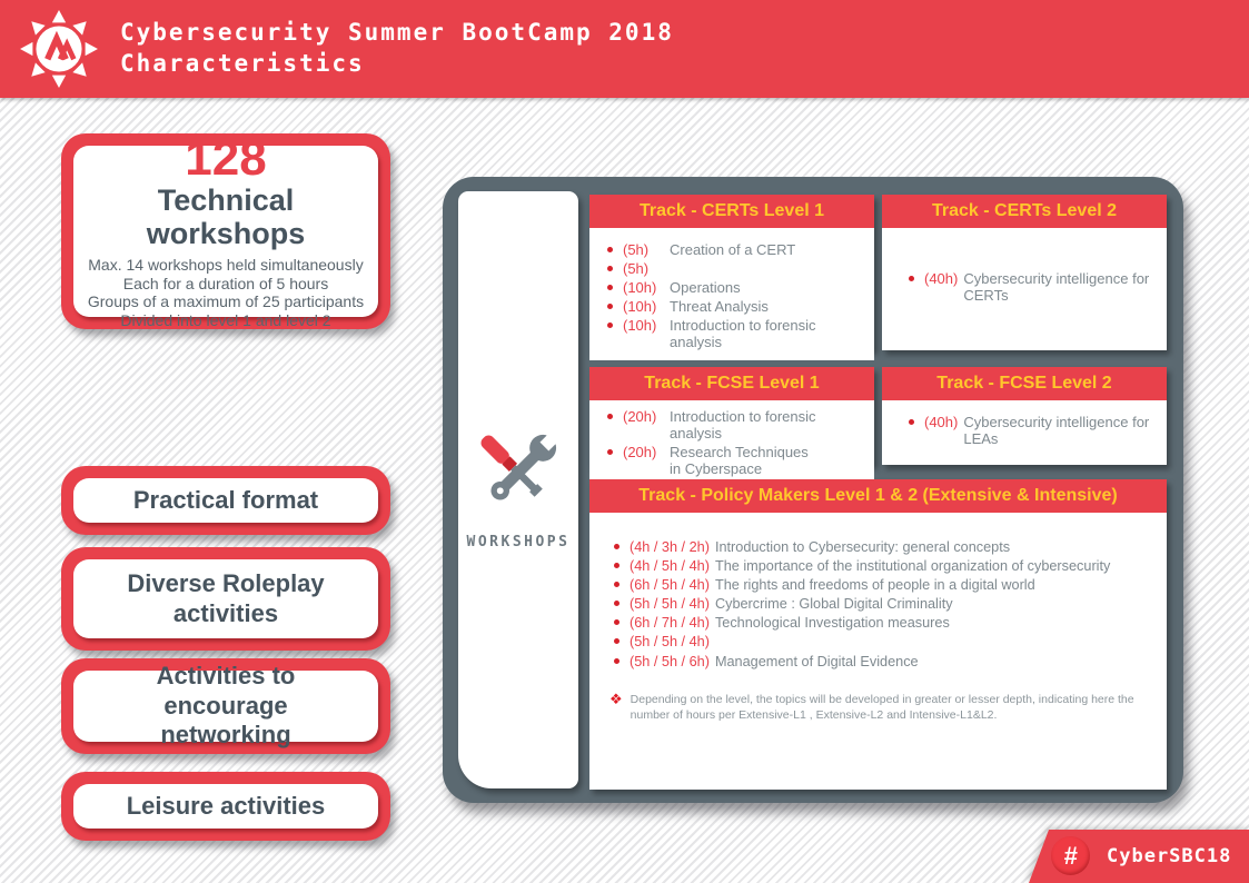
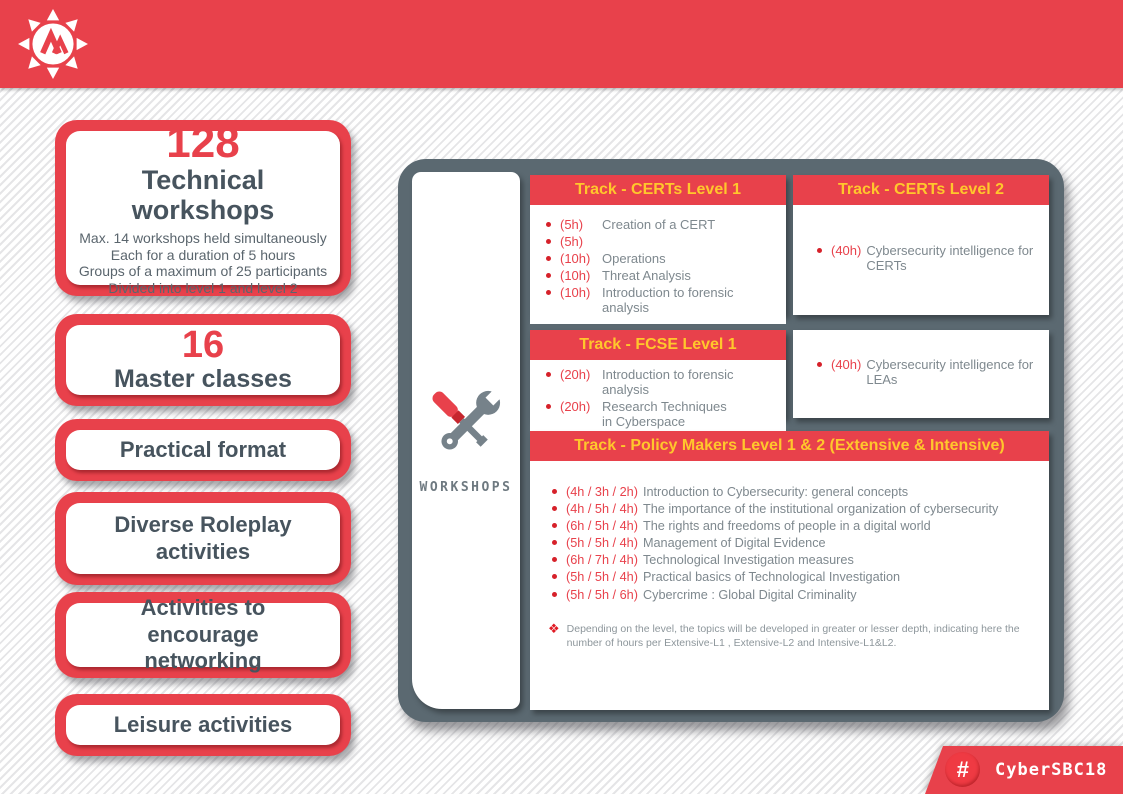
- Cybersecurity Summer BootCamp 2018
- Characteristics
  128
  Technical workshops
  Max. 14 workshops held simultaneously
  Each for a duration of 5 hours
  Groups of a maximum of 25 participants
  Divided into level 1 and level 2
+ 16
+ Master classes
  Practical format
  Diverse Roleplay activities
  Activities to encourage networking
  Leisure activities
  WORKSHOPS
  Track - CERTs Level 1
  (5h)
  Creation of a CERT
  (5h)
  (10h)
  Operations
  (10h)
  Threat Analysis
  (10h)
  Introduction to forensic analysis
  Track - CERTs Level 2
  (40h)
  Cybersecurity intelligence for
  CERTs
  Track - FCSE Level 1
  (20h)
  Introduction to forensic analysis
  (20h)
  Research Techniques
  in Cyberspace
- Track - FCSE Level 2
  (40h)
  Cybersecurity intelligence for
  LEAs
  Track - Policy Makers Level 1 & 2 (Extensive & Intensive)
  (4h / 3h / 2h)
  Introduction to Cybersecurity: general concepts
  (4h / 5h / 4h)
  The importance of the institutional organization of cybersecurity
  (6h / 5h / 4h)
  The rights and freedoms of people in a digital world
  (5h / 5h / 4h)
- Cybercrime : Global Digital Criminality
+ Management of Digital Evidence
  (6h / 7h / 4h)
  Technological Investigation measures
  (5h / 5h / 4h)
+ Practical basics of Technological Investigation
  (5h / 5h / 6h)
- Management of Digital Evidence
+ Cybercrime : Global Digital Criminality
  ❖
  Depending on the level, the topics will be developed in greater or lesser depth, indicating here the number of hours per Extensive-L1 , Extensive-L2 and Intensive-L1&L2.
  #
  CyberSBC18
